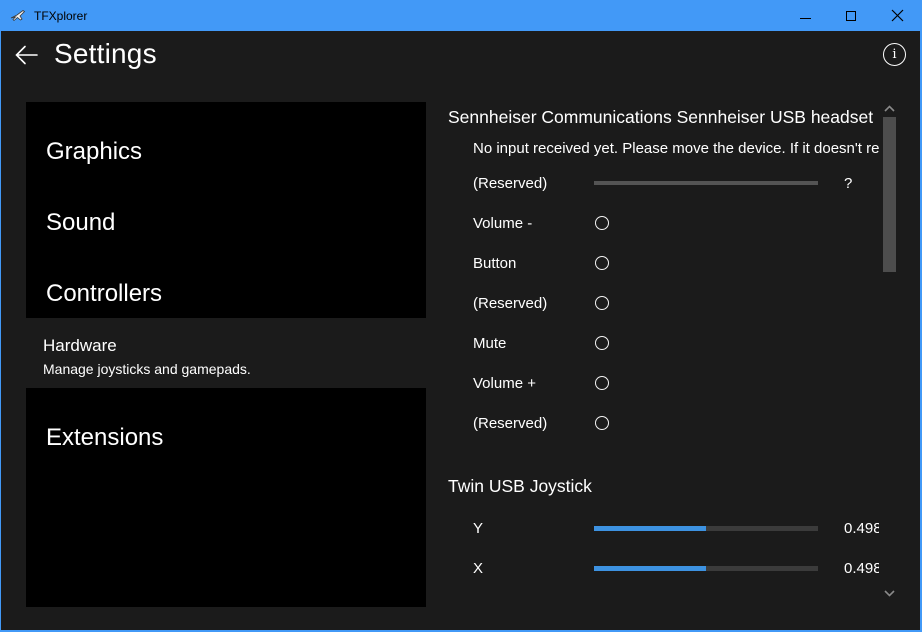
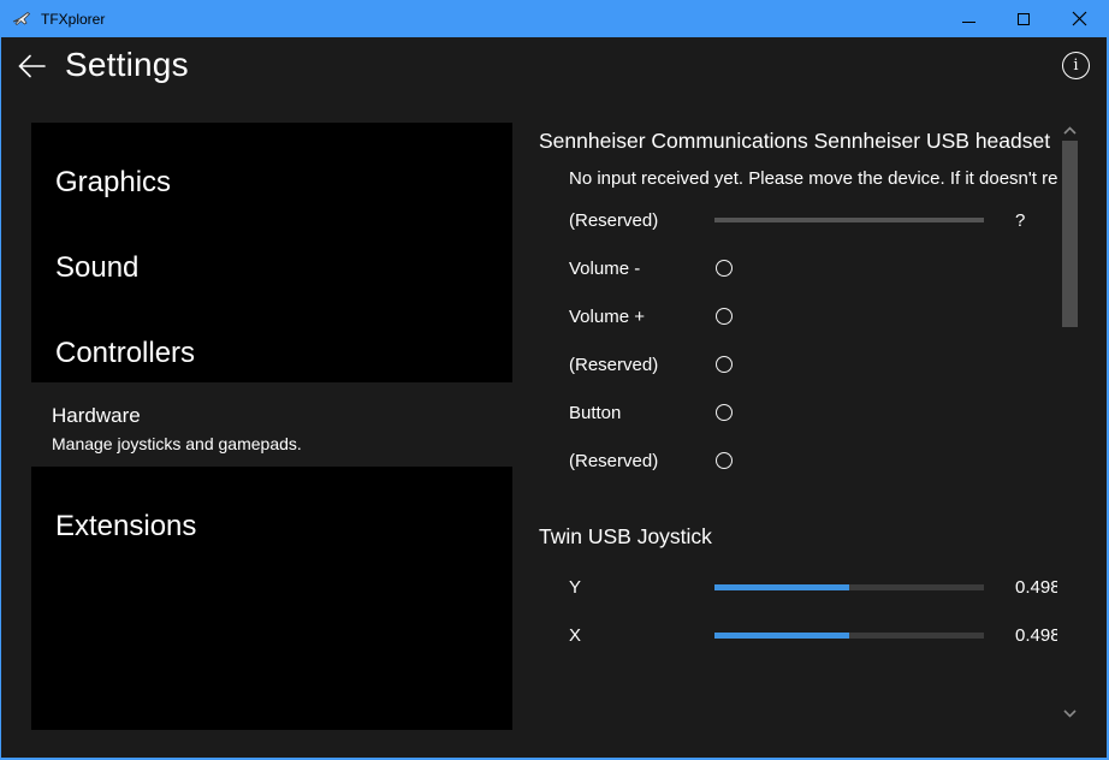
  TFXplorer
  Settings
  i
  Graphics
  Sound
  Controllers
  Hardware
  Manage joysticks and gamepads.
  Extensions
  Sennheiser Communications Sennheiser USB headset
  No input received yet. Please move the device. If it doesn't re
  (Reserved)
  ?
  Volume -
- Button
+ Volume +
  (Reserved)
- Mute
- Volume +
+ Button
  (Reserved)
  Twin USB Joystick
  Y
  0.498
  X
  0.498
